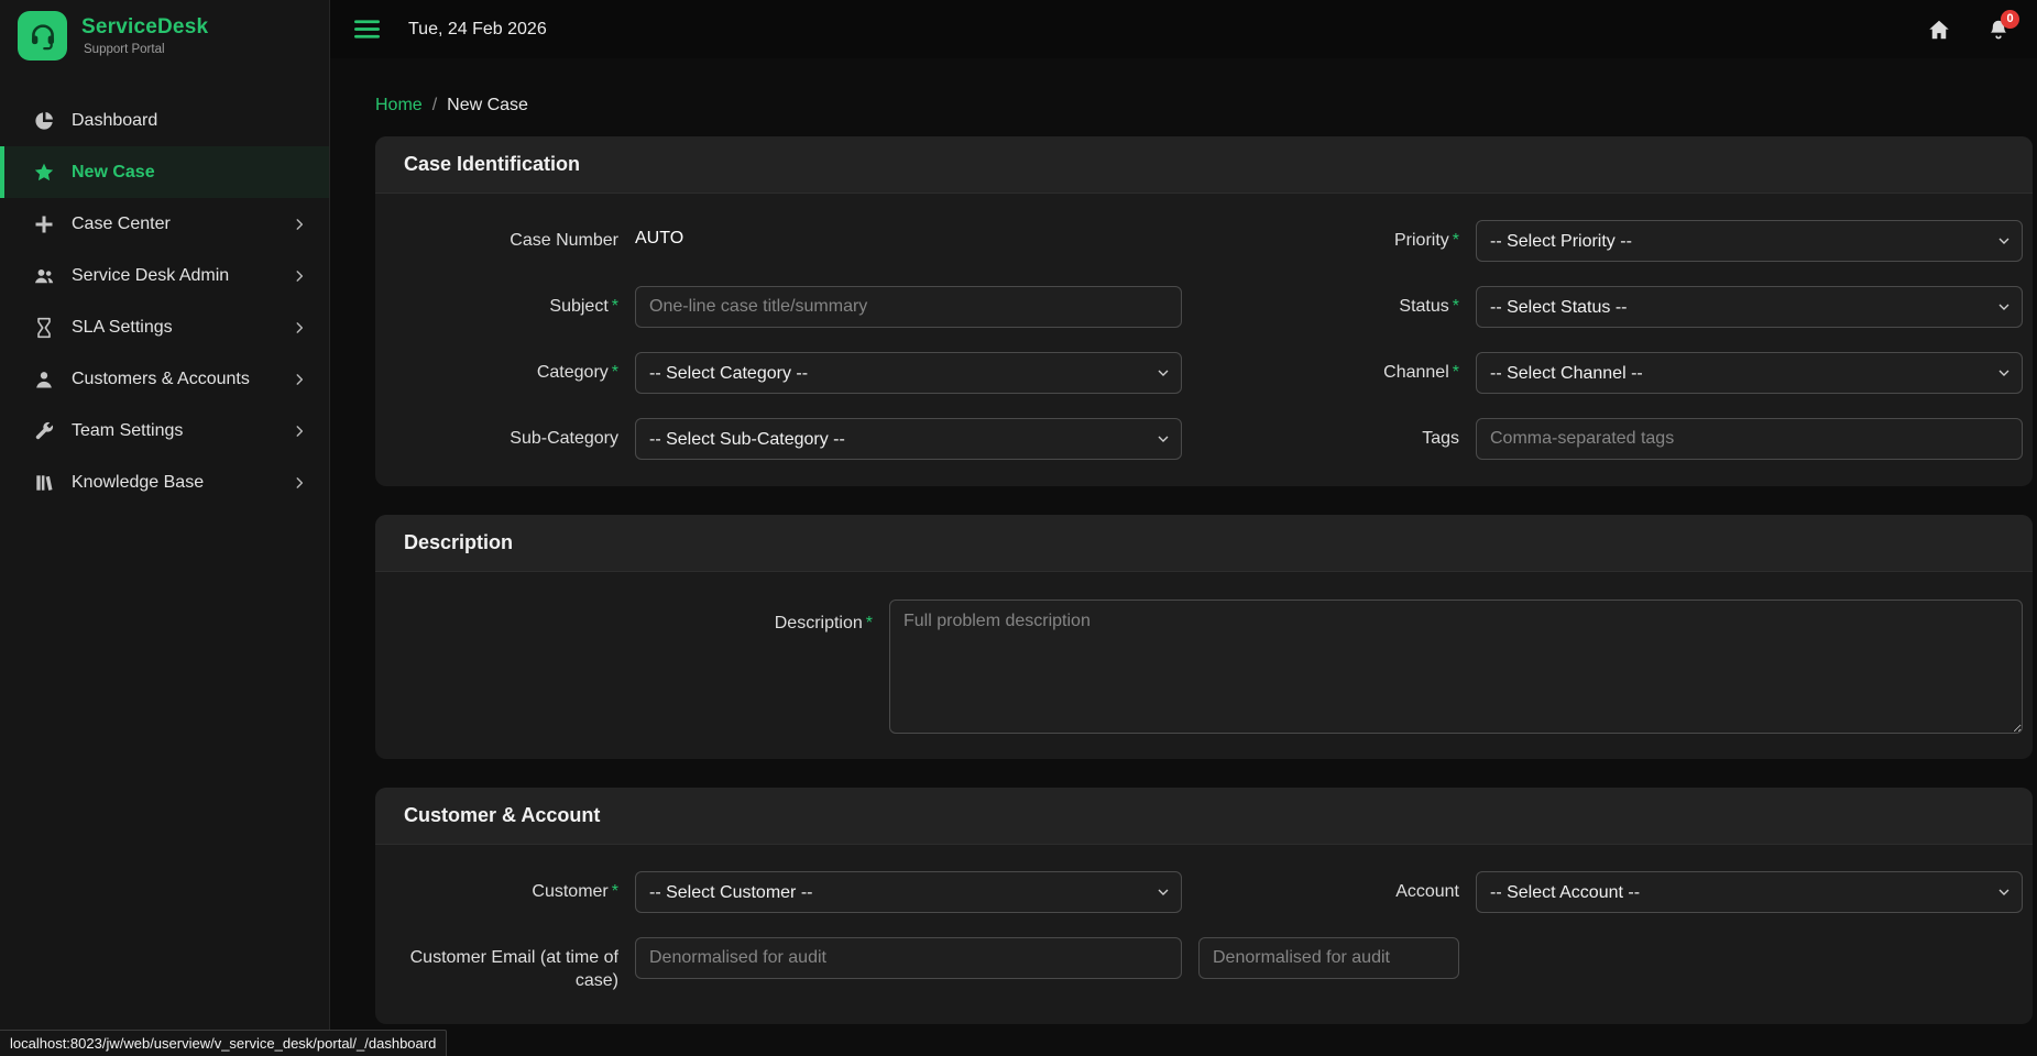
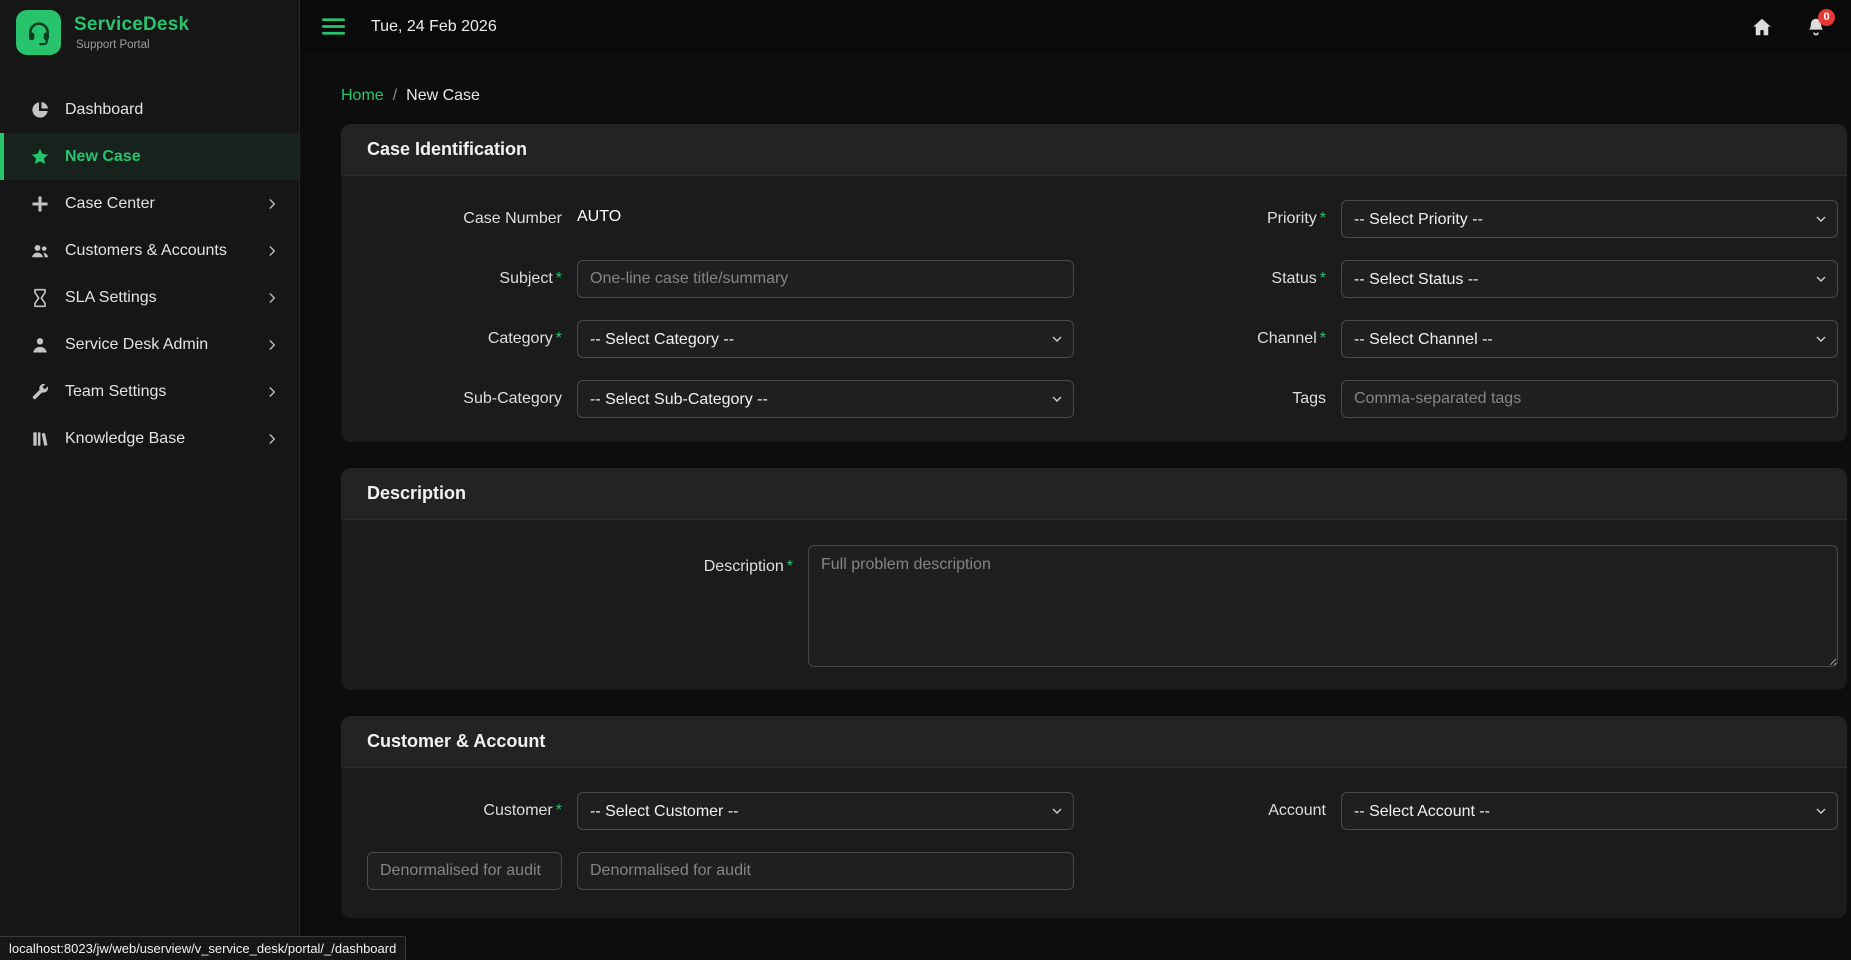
  ServiceDesk
  Support Portal
  Dashboard
  New Case
  Case Center
- Service Desk Admin
+ Customers & Accounts
  SLA Settings
- Customers & Accounts
+ Service Desk Admin
  Team Settings
  Knowledge Base
  Tue, 24 Feb 2026
  0
  Home
  /
  New Case
  Case Identification
  Case Number
  AUTO
  Priority *
  -- Select Priority --
  Subject *
  One-line case title/summary
  Status *
  -- Select Status --
  Category *
  -- Select Category --
  Channel *
  -- Select Channel --
  Sub-Category
  -- Select Sub-Category --
  Tags
  Comma-separated tags
  Description
  Description *
  Full problem description
  Customer & Account
  Customer *
  -- Select Customer --
  Account
  -- Select Account --
- Customer Email (at time of case)
  Denormalised for audit
  Denormalised for audit
  localhost:8023/jw/web/userview/v_service_desk/portal/_/dashboard
